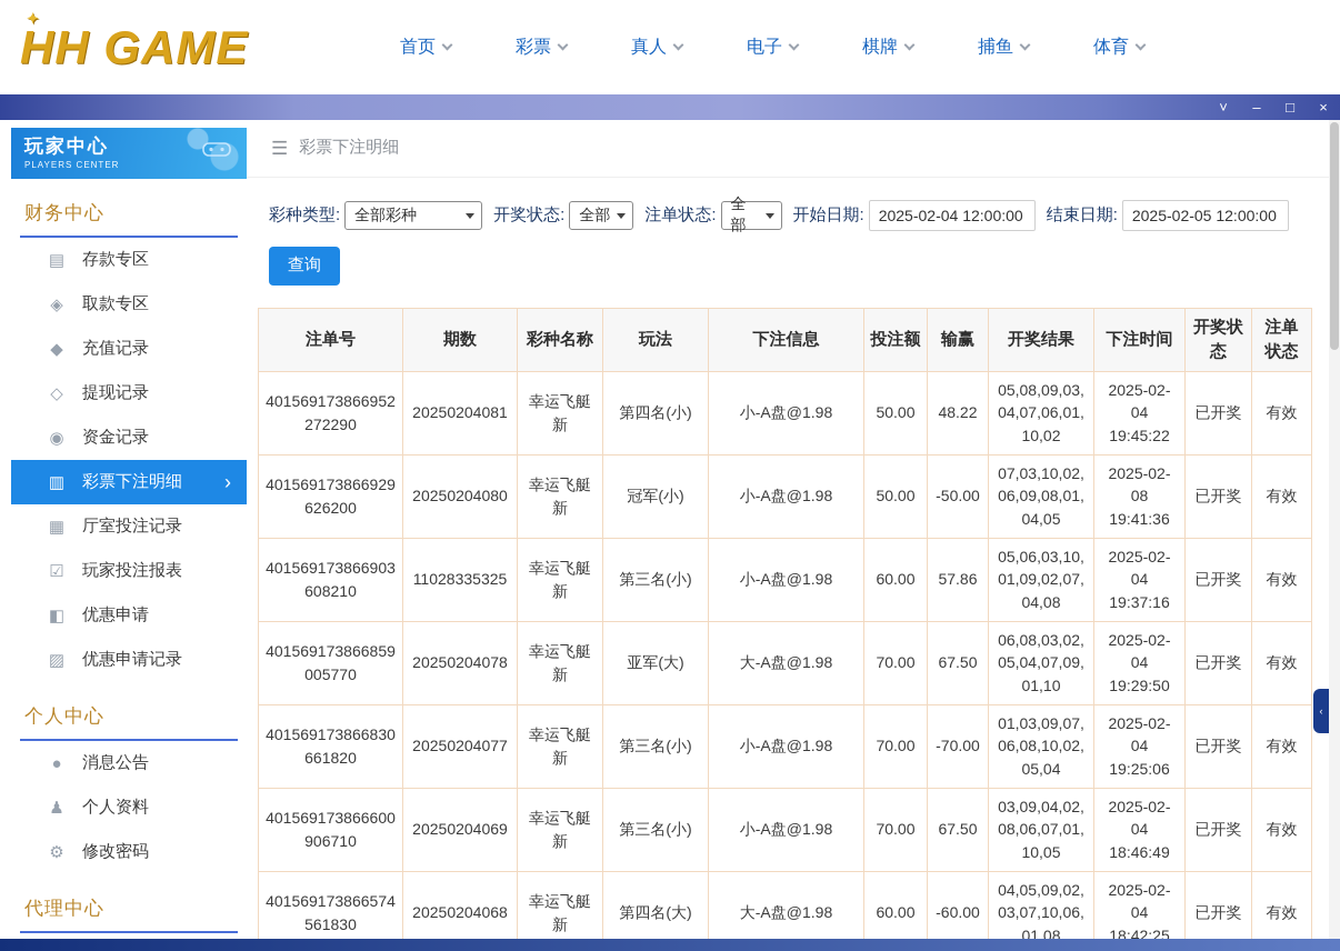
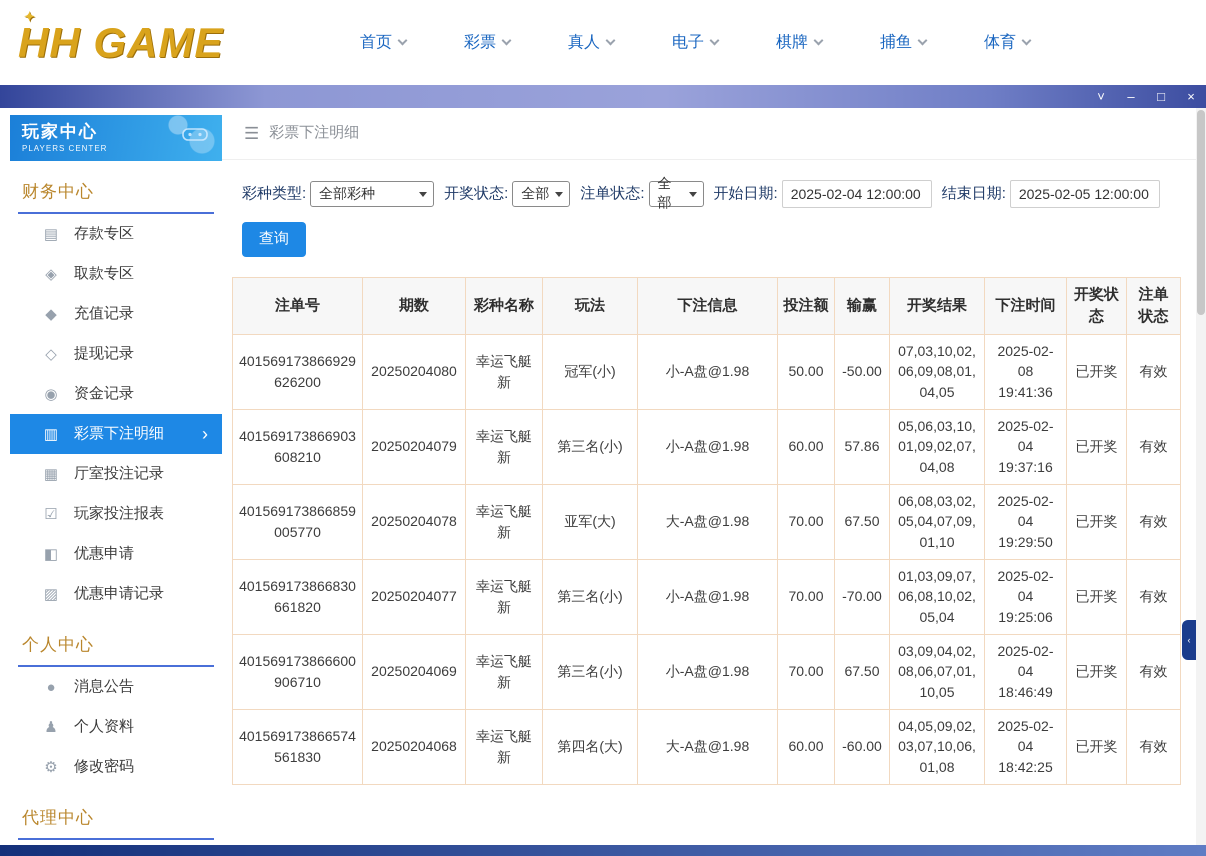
  ✦
  HH GAME
  首页
  彩票
  真人
  电子
  棋牌
  捕鱼
  体育
  ˅
  –
  □
  ×
  玩家中心
  PLAYERS CENTER
  财务中心
  ▤
  存款专区
  ◈
  取款专区
  ◆
  充值记录
  ◇
  提现记录
  ◉
  资金记录
  ▥
  彩票下注明细
  ›
  ▦
  厅室投注记录
  ☑
  玩家投注报表
  ◧
  优惠申请
  ▨
  优惠申请记录
  个人中心
  ●
  消息公告
  ♟
  个人资料
  ⚙
  修改密码
  代理中心
  ☰
  彩票下注明细
  彩种类型:
  全部彩种
  开奖状态:
  全部
  注单状态:
  全部
  开始日期:
  2025-02-04 12:00:00
  结束日期:
  2025-02-05 12:00:00
  查询
  注单号	期数	彩种名称	玩法	下注信息	投注额	输赢	开奖结果	下注时间	开奖状态	注单状态
- 401569173866952272290	20250204081	幸运飞艇新	第四名(小)	小-A盘@1.98	50.00	48.22	05,08,09,03,04,07,06,01,10,02	2025-02-04 19:45:22	已开奖	有效
  401569173866929626200	20250204080	幸运飞艇新	冠军(小)	小-A盘@1.98	50.00	-50.00	07,03,10,02,06,09,08,01,04,05	2025-02-08 19:41:36	已开奖	有效
- 401569173866903608210	11028335325	幸运飞艇新	第三名(小)	小-A盘@1.98	60.00	57.86	05,06,03,10,01,09,02,07,04,08	2025-02-04 19:37:16	已开奖	有效
+ 401569173866903608210	20250204079	幸运飞艇新	第三名(小)	小-A盘@1.98	60.00	57.86	05,06,03,10,01,09,02,07,04,08	2025-02-04 19:37:16	已开奖	有效
  401569173866859005770	20250204078	幸运飞艇新	亚军(大)	大-A盘@1.98	70.00	67.50	06,08,03,02,05,04,07,09,01,10	2025-02-04 19:29:50	已开奖	有效
  401569173866830661820	20250204077	幸运飞艇新	第三名(小)	小-A盘@1.98	70.00	-70.00	01,03,09,07,06,08,10,02,05,04	2025-02-04 19:25:06	已开奖	有效
  401569173866600906710	20250204069	幸运飞艇新	第三名(小)	小-A盘@1.98	70.00	67.50	03,09,04,02,08,06,07,01,10,05	2025-02-04 18:46:49	已开奖	有效
  401569173866574561830	20250204068	幸运飞艇新	第四名(大)	大-A盘@1.98	60.00	-60.00	04,05,09,02,03,07,10,06,01,08	2025-02-04 18:42:25	已开奖	有效
  ‹
